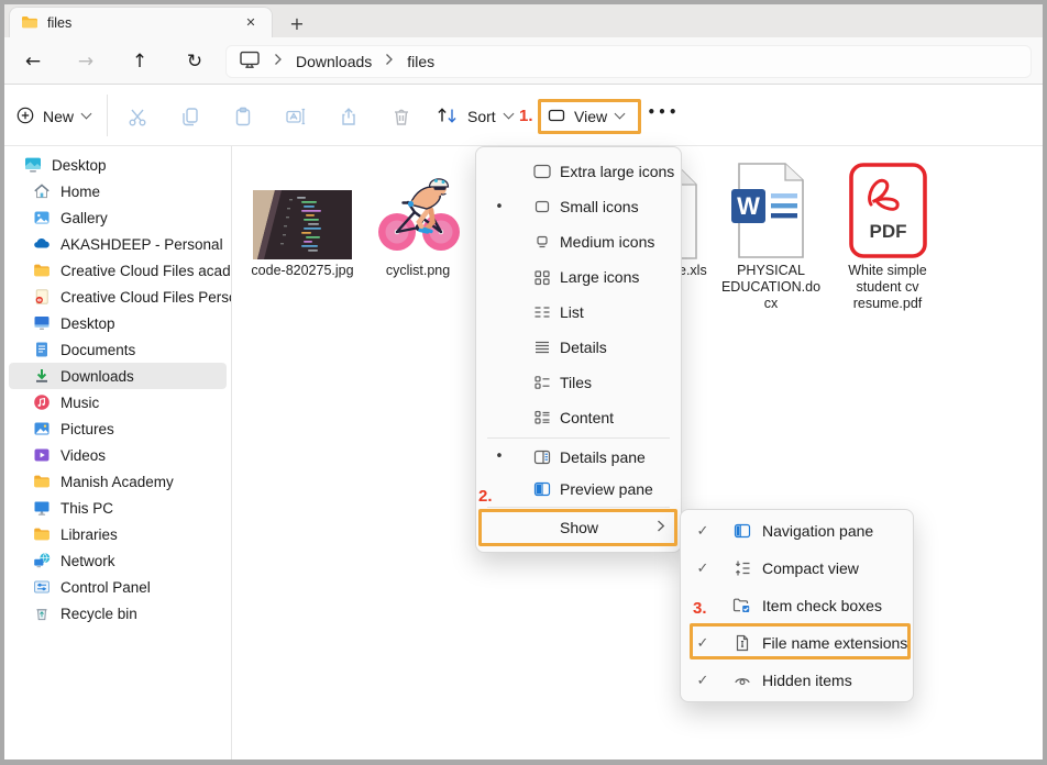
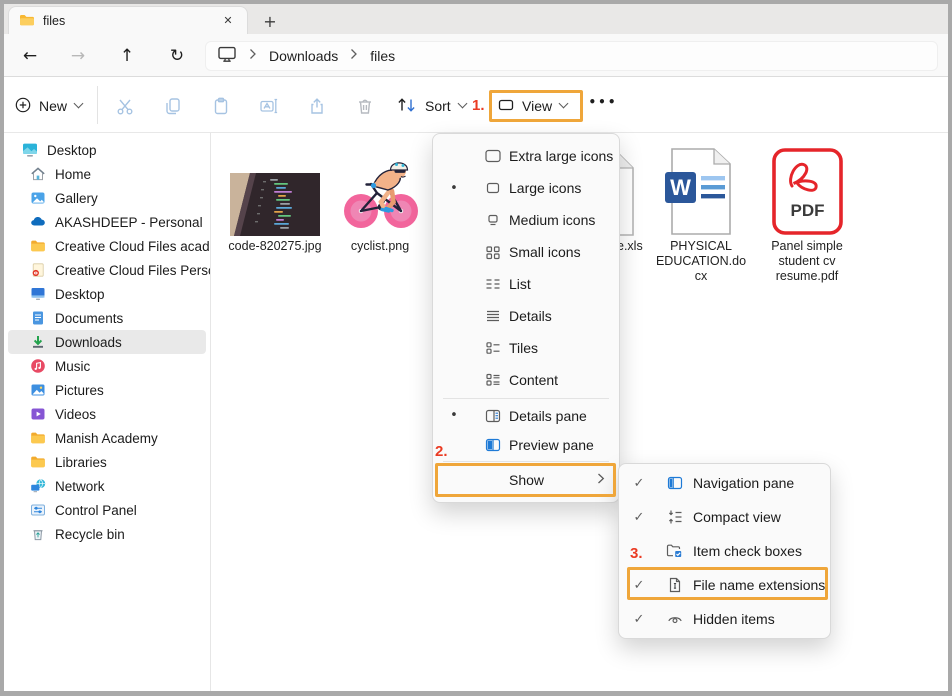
  files
  ✕
  +
  ←
  →
  ↑
  ↻
  Downloads
  files
  New
  Sort
  1.
  View
  •••
  Desktop
  Home
  Gallery
  AKASHDEEP - Personal
  Creative Cloud Files acad
  Creative Cloud Files Pers
  Desktop
  Documents
  Downloads
  Music
  Pictures
  Videos
  Manish Academy
- This PC
  Libraries
  Network
  Control Panel
  Recycle bin
  code-820275.jpg
  cyclist.png
  e.xls
  W
  PHYSICAL EDUCATION.docx
  PDF
- White simple student cv resume.pdf
+ Panel simple student cv resume.pdf
  Extra large icons
  •
- Small icons
+ Large icons
  Medium icons
- Large icons
+ Small icons
  List
  Details
  Tiles
  Content
  •
  Details pane
  Preview pane
  Show
  ✓
  Navigation pane
  ✓
  Compact view
  Item check boxes
  ✓
  File name extensions
  ✓
  Hidden items
  2.
  3.
